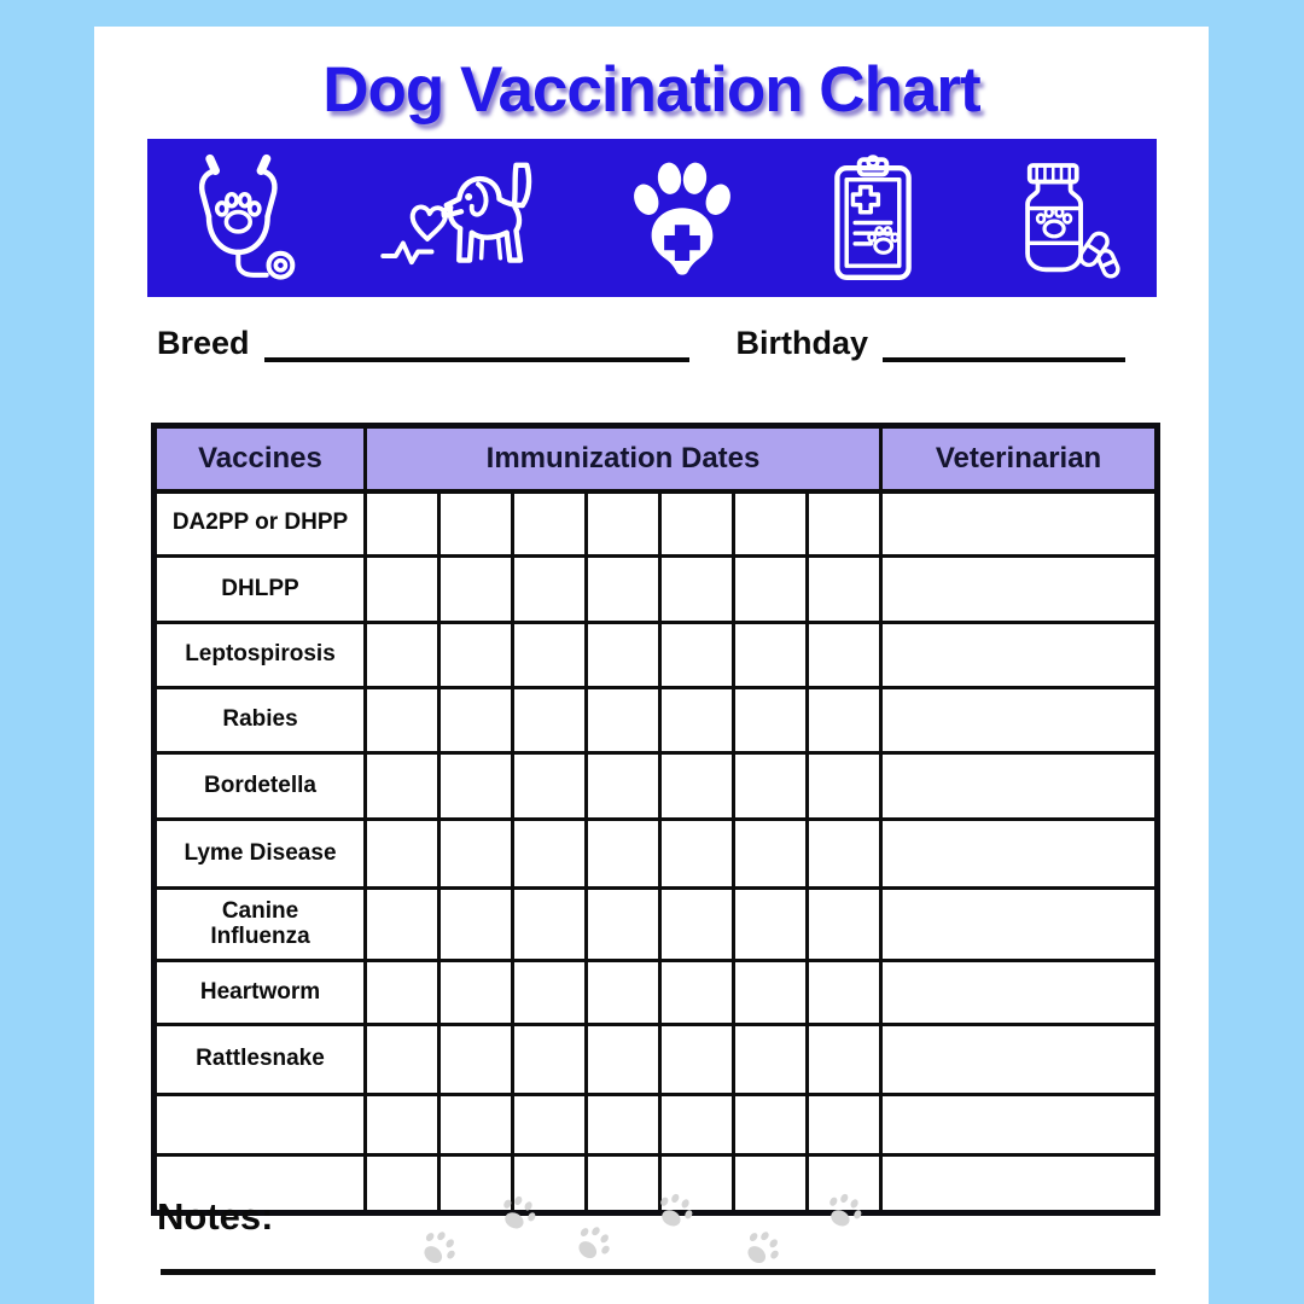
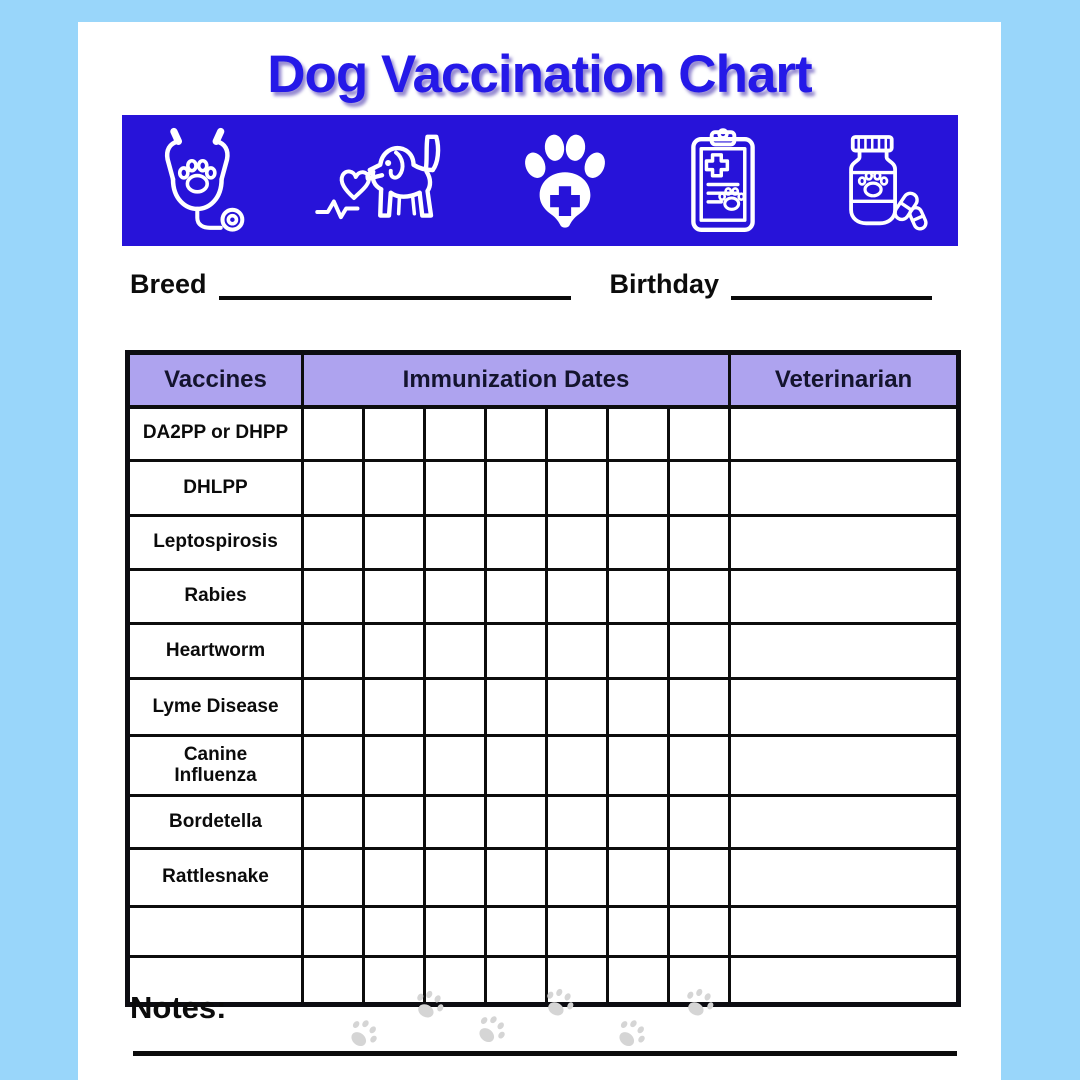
  Dog Vaccination Chart
  Breed
  Birthday
  Vaccines	Immunization Dates	Veterinarian
  DA2PP or DHPP
  DHLPP
  Leptospirosis
  Rabies
- Bordetella
+ Heartworm
  Lyme Disease
  Canine Influenza
- Heartworm
+ Bordetella
  Rattlesnake
  Notes:
